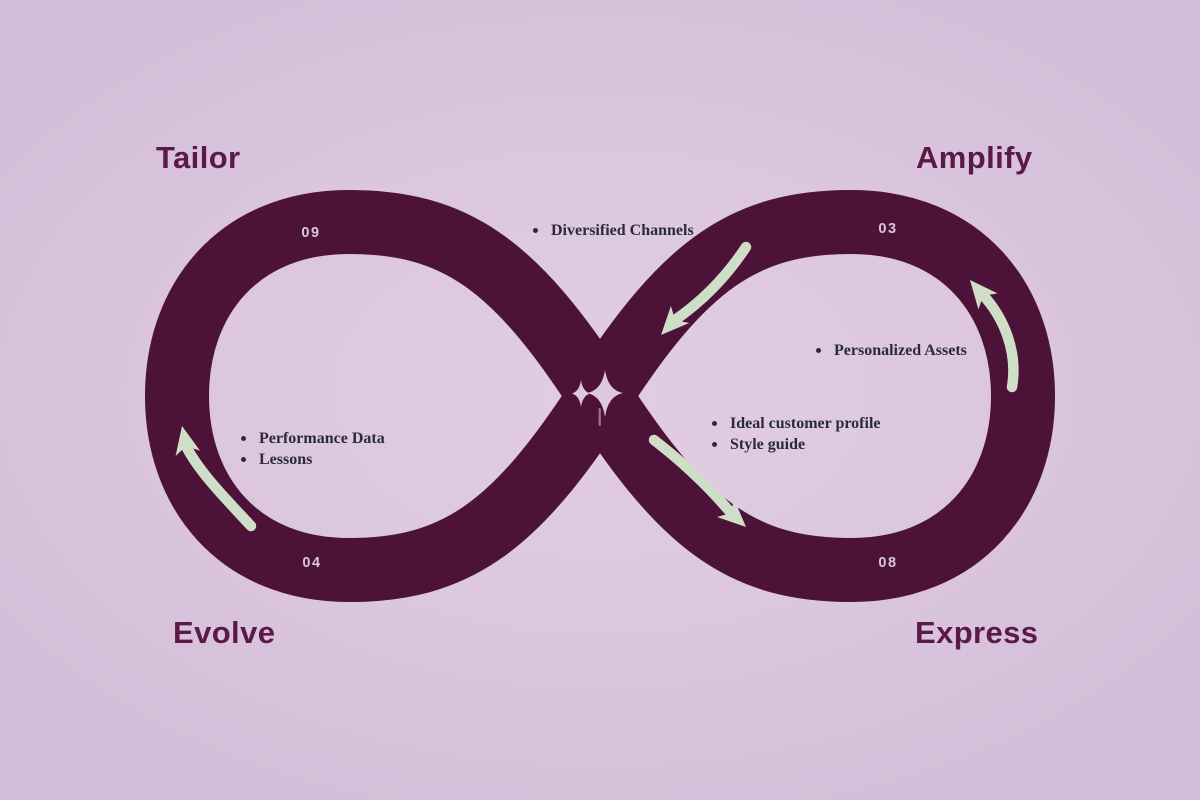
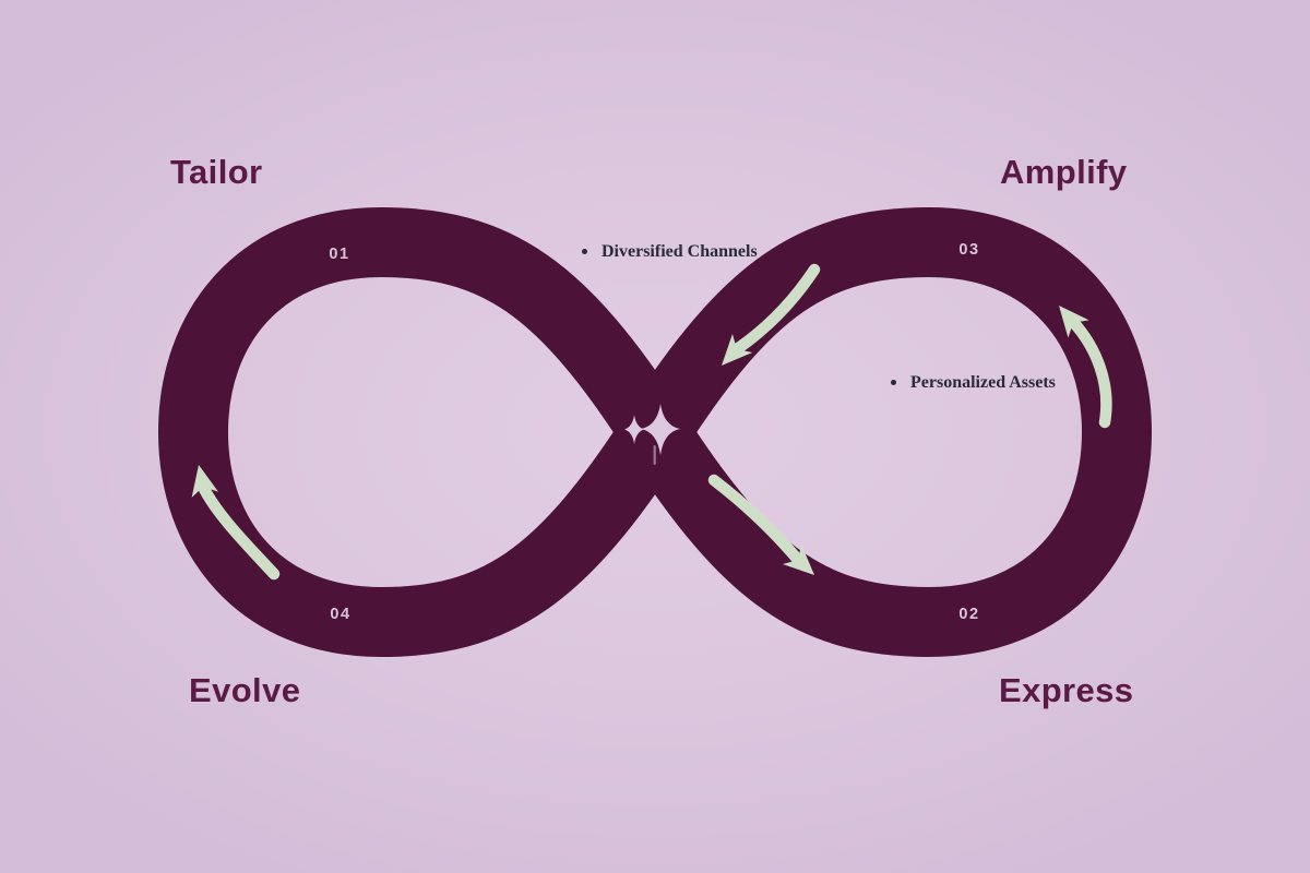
  Tailor
  Amplify
  Evolve
  Express
- 09
+ 01
  03
- 08
+ 02
  04
  Diversified Channels
  Personalized Assets
- Ideal customer profile
- Style guide
- Performance Data
- Lessons
